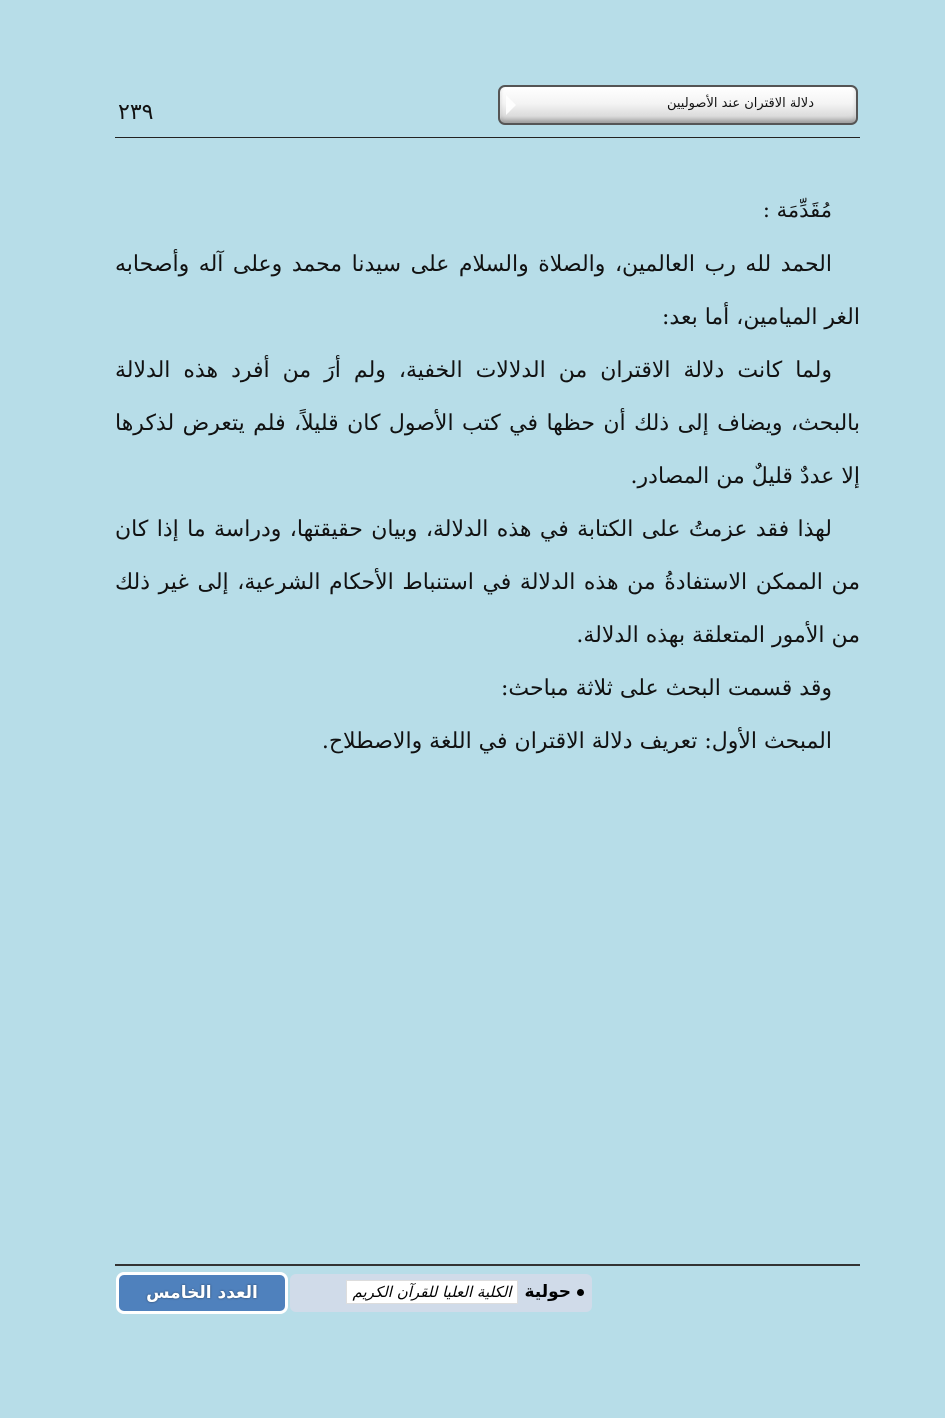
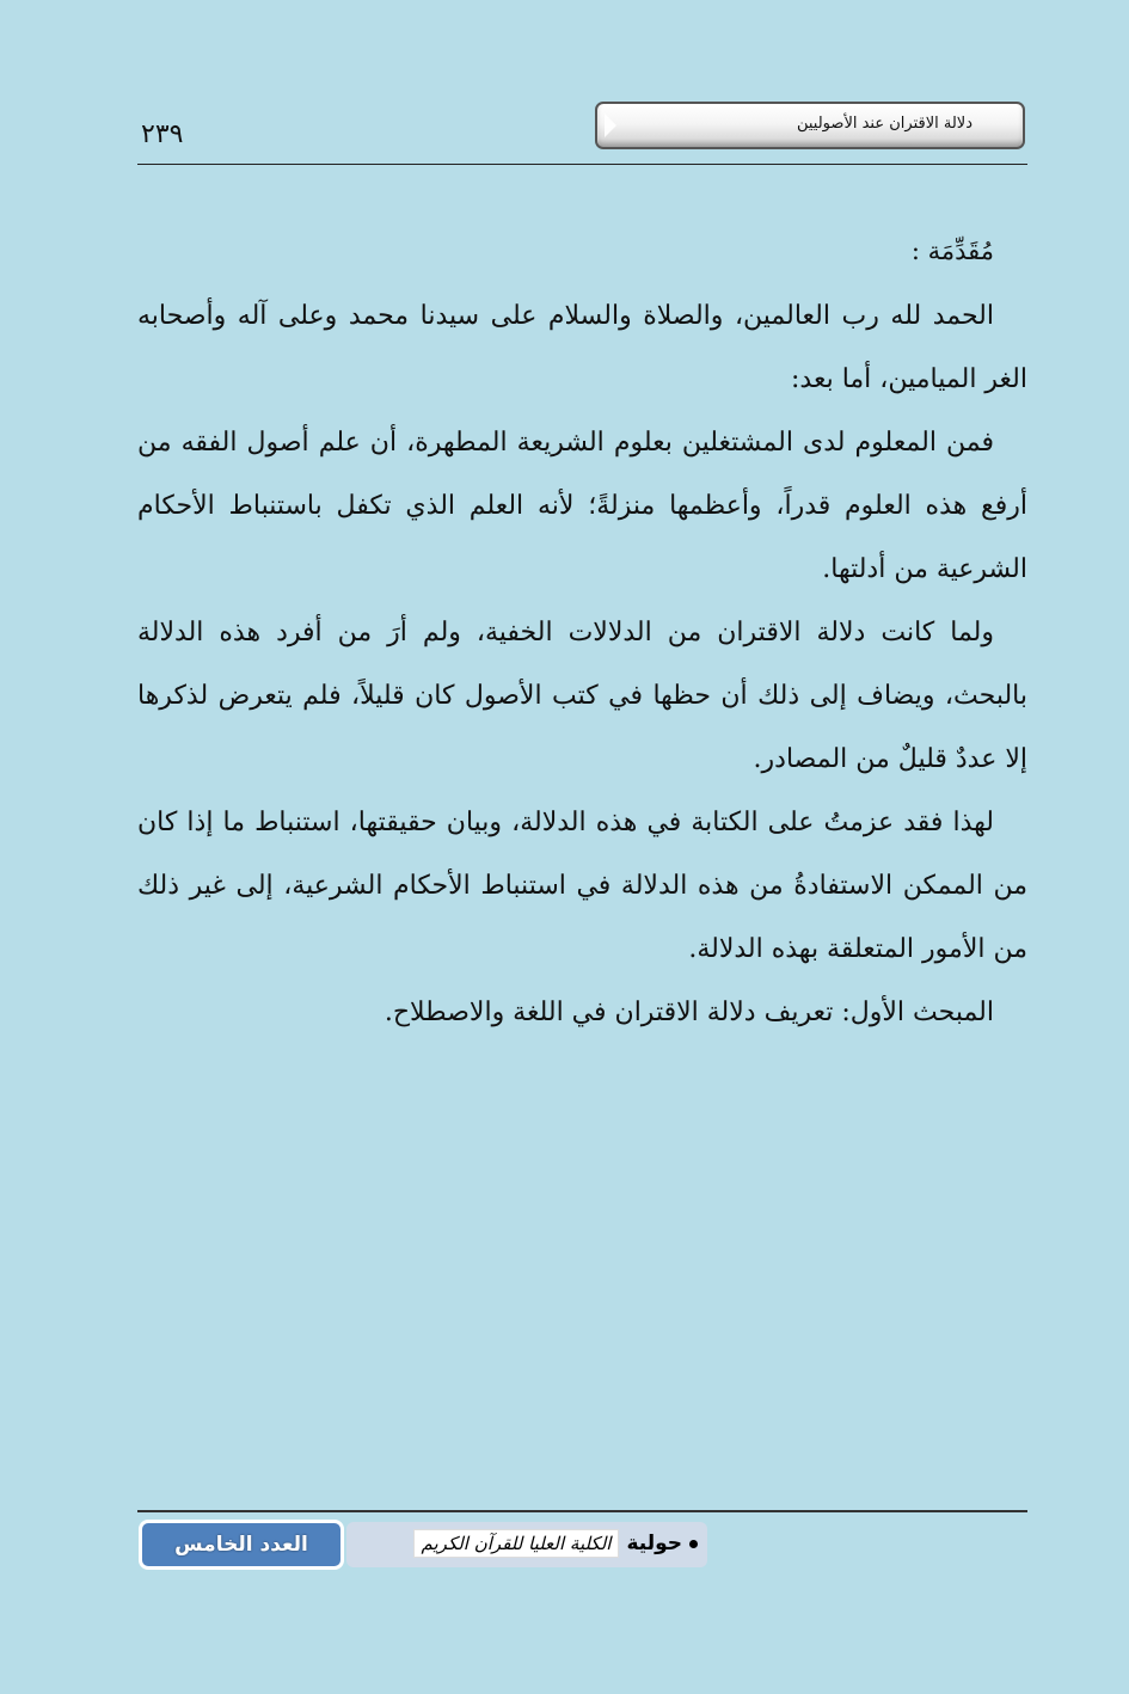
  ٢٣٩
  دلالة الاقتران عند الأصوليين
  مُقَدِّمَة :
  الحمد لله رب العالمين، والصلاة والسلام على سيدنا محمد وعلى آله وأصحابه الغر الميامين، أما بعد:
+ فمن المعلوم لدى المشتغلين بعلوم الشريعة المطهرة، أن علم أصول الفقه من أرفع هذه العلوم قدراً، وأعظمها منزلةً؛ لأنه العلم الذي تكفل باستنباط الأحكام الشرعية من أدلتها.
  ولما كانت دلالة الاقتران من الدلالات الخفية، ولم أرَ من أفرد هذه الدلالة بالبحث، ويضاف إلى ذلك أن حظها في كتب الأصول كان قليلاً، فلم يتعرض لذكرها إلا عددٌ قليلٌ من المصادر.
- لهذا فقد عزمتُ على الكتابة في هذه الدلالة، وبيان حقيقتها، ودراسة ما إذا كان من الممكن الاستفادةُ من هذه الدلالة في استنباط الأحكام الشرعية، إلى غير ذلك من الأمور المتعلقة بهذه الدلالة.
+ لهذا فقد عزمتُ على الكتابة في هذه الدلالة، وبيان حقيقتها، استنباط ما إذا كان من الممكن الاستفادةُ من هذه الدلالة في استنباط الأحكام الشرعية، إلى غير ذلك من الأمور المتعلقة بهذه الدلالة.
- وقد قسمت البحث على ثلاثة مباحث:
  المبحث الأول: تعريف دلالة الاقتران في اللغة والاصطلاح.
  حولية
  الكلية العليا للقرآن الكريم
  العدد الخامس
